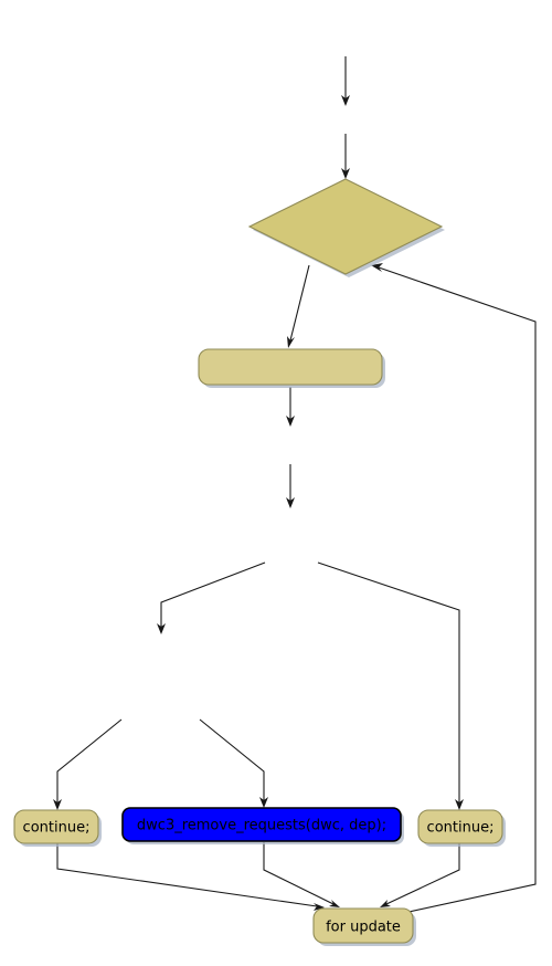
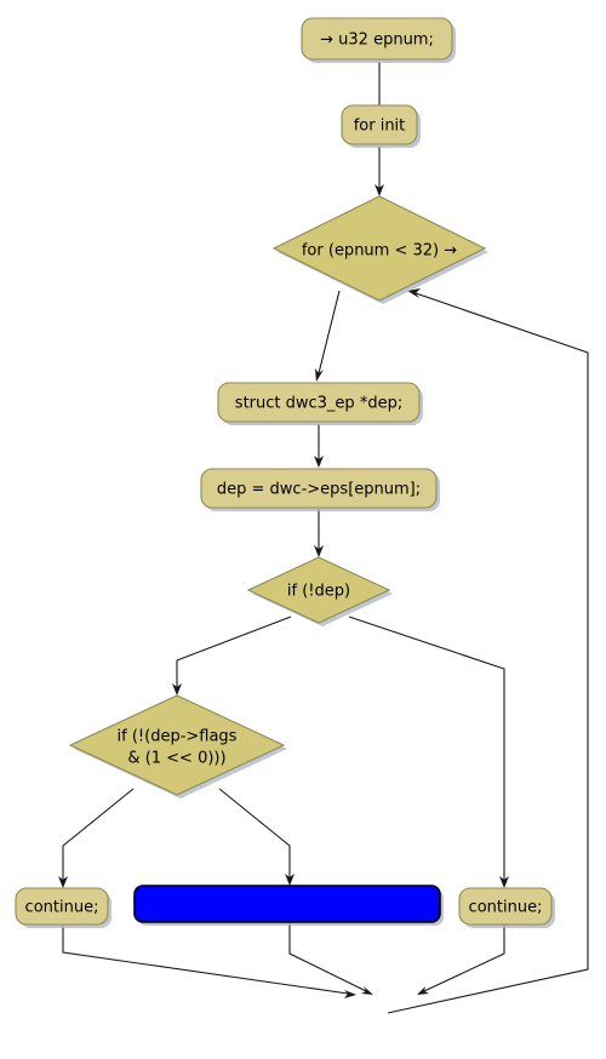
+ → u32 epnum;
+ for init
+ for (epnum < 32) →
+ struct dwc3_ep *dep;
+ dep = dwc->eps[epnum];
+ if (!dep)
+ if (!(dep->flags
+ & (1 << 0)))
  continue;
- dwc3_remove_requests(dwc, dep);
  continue;
- for update
